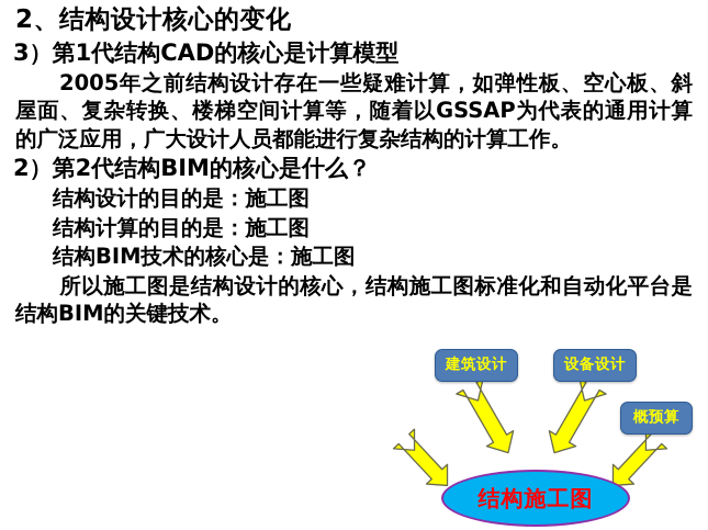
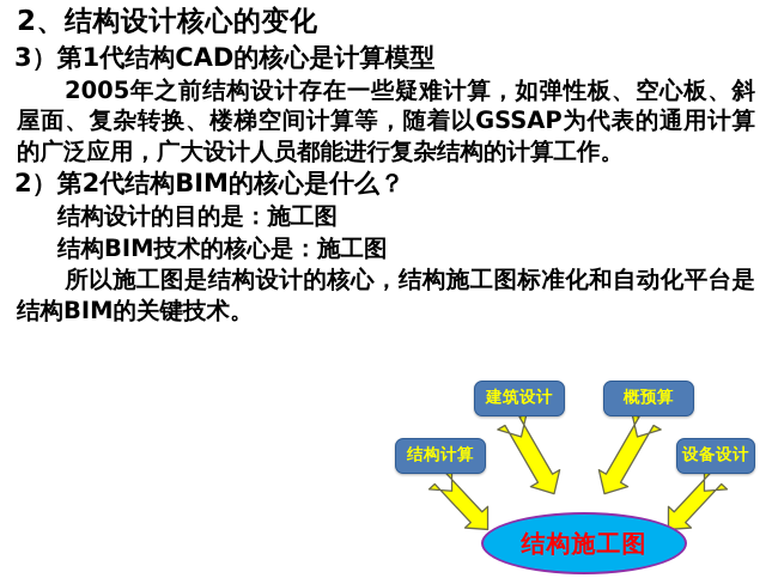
  2、结构设计核心的变化
  3）第1代结构CAD的核心是计算模型
  2005年之前结构设计存在一些疑难计算，如弹性板、空心板、斜屋面、复杂转换、楼梯空间计算等，随着以GSSAP为代表的通用计算的广泛应用，广大设计人员都能进行复杂结构的计算工作。
  2）第2代结构BIM的核心是什么？
  结构设计的目的是：施工图
- 结构计算的目的是：施工图
  结构BIM技术的核心是：施工图
  所以施工图是结构设计的核心，结构施工图标准化和自动化平台是结构BIM的关键技术。
  建筑设计
- 设备设计
+ 概预算
+ 结构计算
- 概预算
+ 设备设计
  结构施工图
